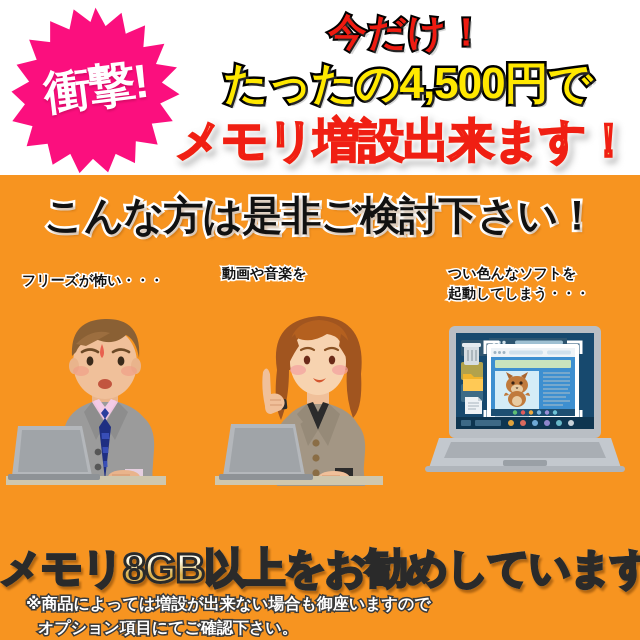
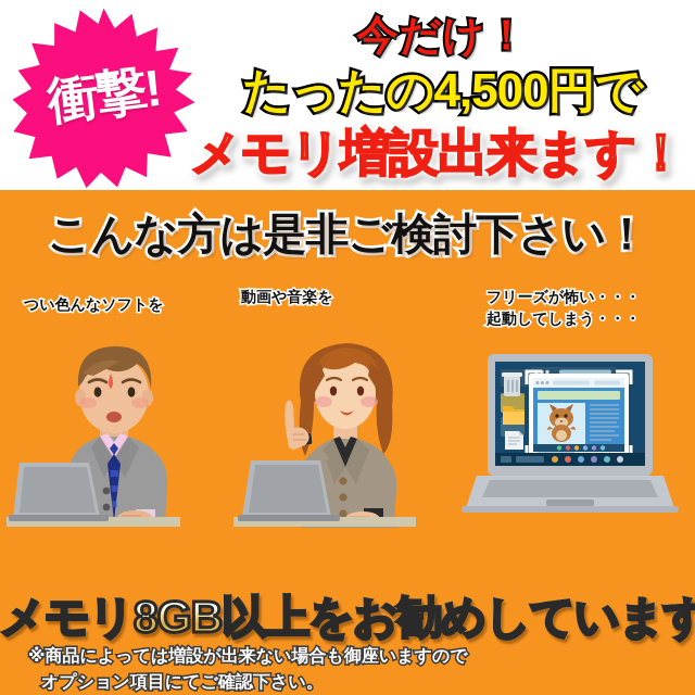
  今だけ！
  たったの4,500円で
  メモリ増設出来ます！
  こんな方は是非ご検討下さい！
- フリーズが怖い・・・
+ つい色んなソフトを
  動画や音楽を
- つい色んなソフトを
+ フリーズが怖い・・・
  起動してしまう・・・
  メモリ8GB以上をお勧めしています
  ※商品によっては増設が出来ない場合も御座いますので
  オプション項目にてご確認下さい。
